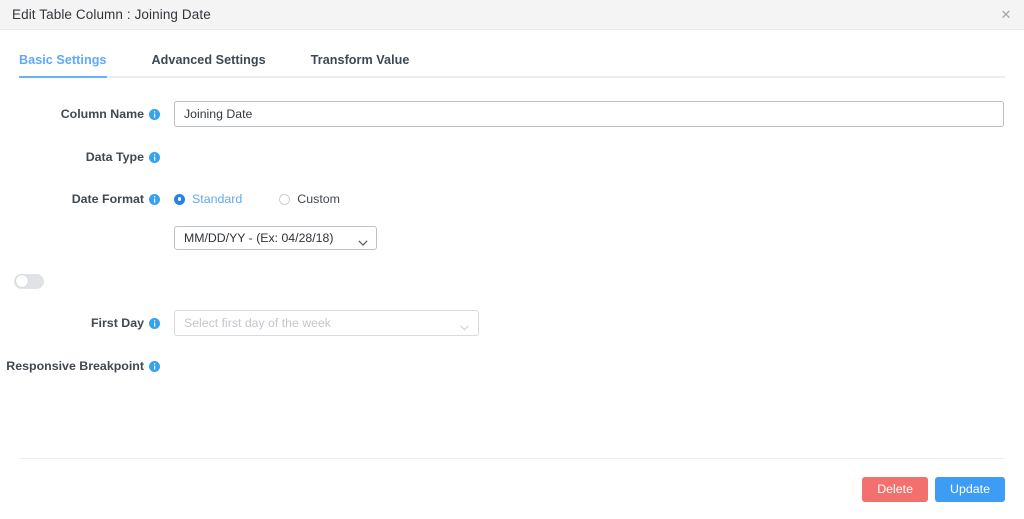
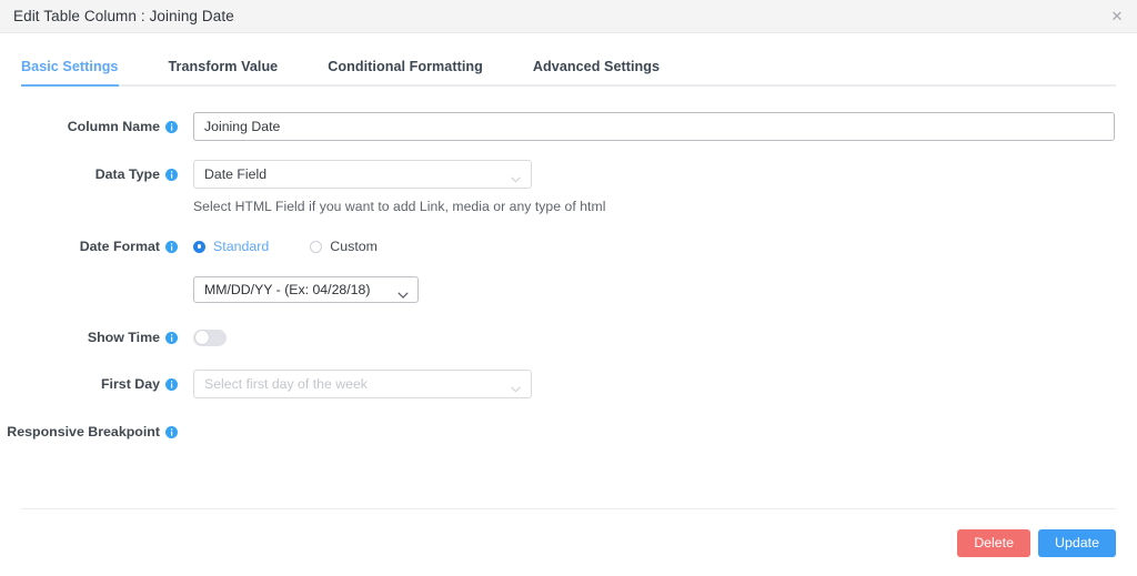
  Edit Table Column : Joining Date
  ✕
  Basic Settings
- Advanced Settings
+ Transform Value
+ Conditional Formatting
- Transform Value
+ Advanced Settings
  Column Name
  Joining Date
  Data Type
+ Date Field
+ Select HTML Field if you want to add Link, media or any type of html
  Date Format
  Standard
  Custom
  MM/DD/YY - (Ex: 04/28/18)
+ Show Time
  First Day
  Select first day of the week
  Responsive Breakpoint
  Delete
  Update
